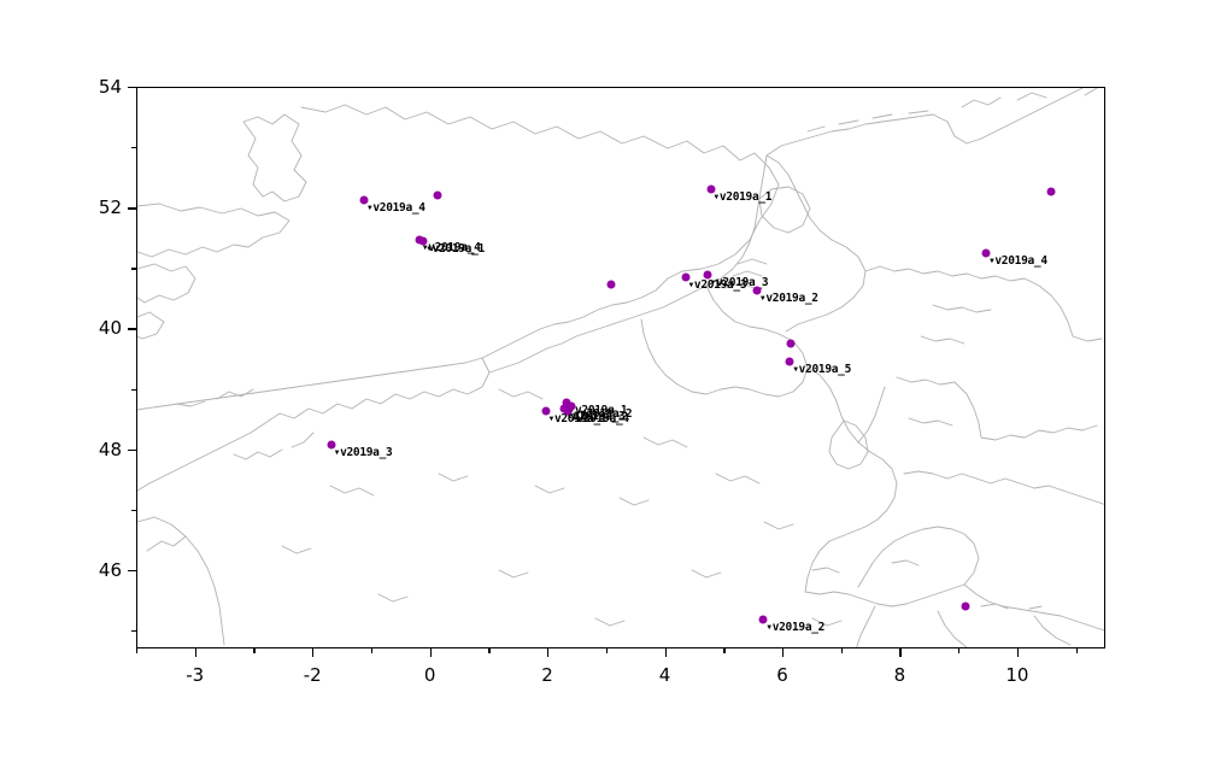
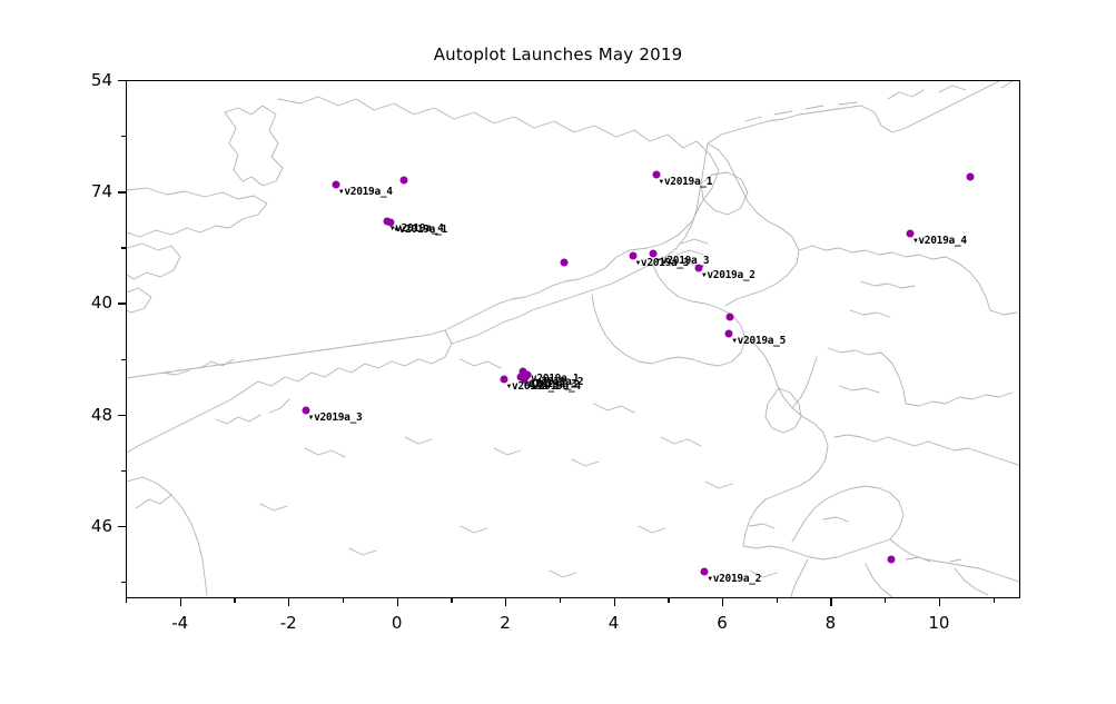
+ Autoplot Launches May 2019
  46
  48
  40
- 52
+ 74
  54
- -3
+ -4
  -2
  0
  2
  4
  6
  8
  10
  v2019a_4
  v2019a_4
  v2019a_1
  v2019a_3
  v2019a_1
  v2019a_3
  v2019a_3
  v2019a_2
  v2019a_5
  v2019a_4
  v2019a_2
  v2019a_1
  v2019a_1
  v2019a_2
  v2019a_3
  v2019a_4
